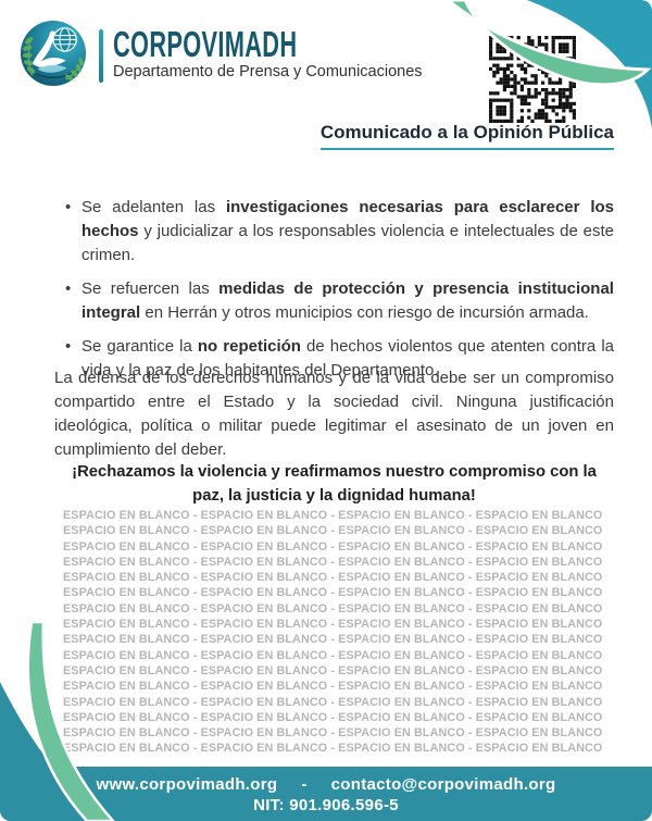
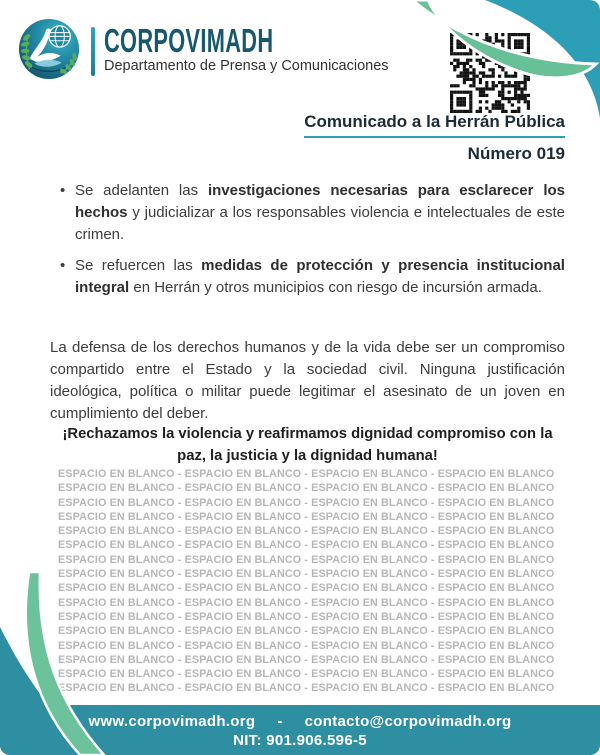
  CORPOVIMADH
  Departamento de Prensa y Comunicaciones
- Comunicado a la Opinión Pública
+ Comunicado a la Herrán Pública
+ Número 019
  Se adelanten las investigaciones necesarias para esclarecer los hechos y judicializar a los responsables violencia e intelectuales de este crimen.
  Se refuercen las medidas de protección y presencia institucional integral en Herrán y otros municipios con riesgo de incursión armada.
- Se garantice la no repetición de hechos violentos que atenten contra la vida y la paz de los habitantes del Departamento.
  La defensa de los derechos humanos y de la vida debe ser un compromiso compartido entre el Estado y la sociedad civil. Ninguna justificación ideológica, política o militar puede legitimar el asesinato de un joven en cumplimiento del deber.
- ¡Rechazamos la violencia y reafirmamos nuestro compromiso con la paz, la justicia y la dignidad humana!
+ ¡Rechazamos la violencia y reafirmamos dignidad compromiso con la paz, la justicia y la dignidad humana!
  ESPACIO EN BLANCO - ESPACIO EN BLANCO - ESPACIO EN BLANCO - ESPACIO EN BLANCO
  ESPACIO EN BLANCO - ESPACIO EN BLANCO - ESPACIO EN BLANCO - ESPACIO EN BLANCO
  ESPACIO EN BLANCO - ESPACIO EN BLANCO - ESPACIO EN BLANCO - ESPACIO EN BLANCO
  ESPACIO EN BLANCO - ESPACIO EN BLANCO - ESPACIO EN BLANCO - ESPACIO EN BLANCO
  ESPACIO EN BLANCO - ESPACIO EN BLANCO - ESPACIO EN BLANCO - ESPACIO EN BLANCO
  ESPACIO EN BLANCO - ESPACIO EN BLANCO - ESPACIO EN BLANCO - ESPACIO EN BLANCO
  ESPACIO EN BLANCO - ESPACIO EN BLANCO - ESPACIO EN BLANCO - ESPACIO EN BLANCO
  ESPACIO EN BLANCO - ESPACIO EN BLANCO - ESPACIO EN BLANCO - ESPACIO EN BLANCO
  ESPACIO EN BLANCO - ESPACIO EN BLANCO - ESPACIO EN BLANCO - ESPACIO EN BLANCO
  ESPACIO EN BLANCO - ESPACIO EN BLANCO - ESPACIO EN BLANCO - ESPACIO EN BLANCO
  ESPACIO EN BLANCO - ESPACIO EN BLANCO - ESPACIO EN BLANCO - ESPACIO EN BLANCO
  ESPACIO EN BLANCO - ESPACIO EN BLANCO - ESPACIO EN BLANCO - ESPACIO EN BLANCO
  ESPACIO EN BLANCO - ESPACIO EN BLANCO - ESPACIO EN BLANCO - ESPACIO EN BLANCO
  ESPACIO EN BLANCO - ESPACIO EN BLANCO - ESPACIO EN BLANCO - ESPACIO EN BLANCO
  ESPACIO EN BLANCO - ESPACIO EN BLANCO - ESPACIO EN BLANCO - ESPACIO EN BLANCO
  ESPACIO EN BLANCO - ESPACIO EN BLANCO - ESPACIO EN BLANCO - ESPACIO EN BLANCO
  www.corpovimadh.org
  -
  contacto@corpovimadh.org
  NIT: 901.906.596-5
